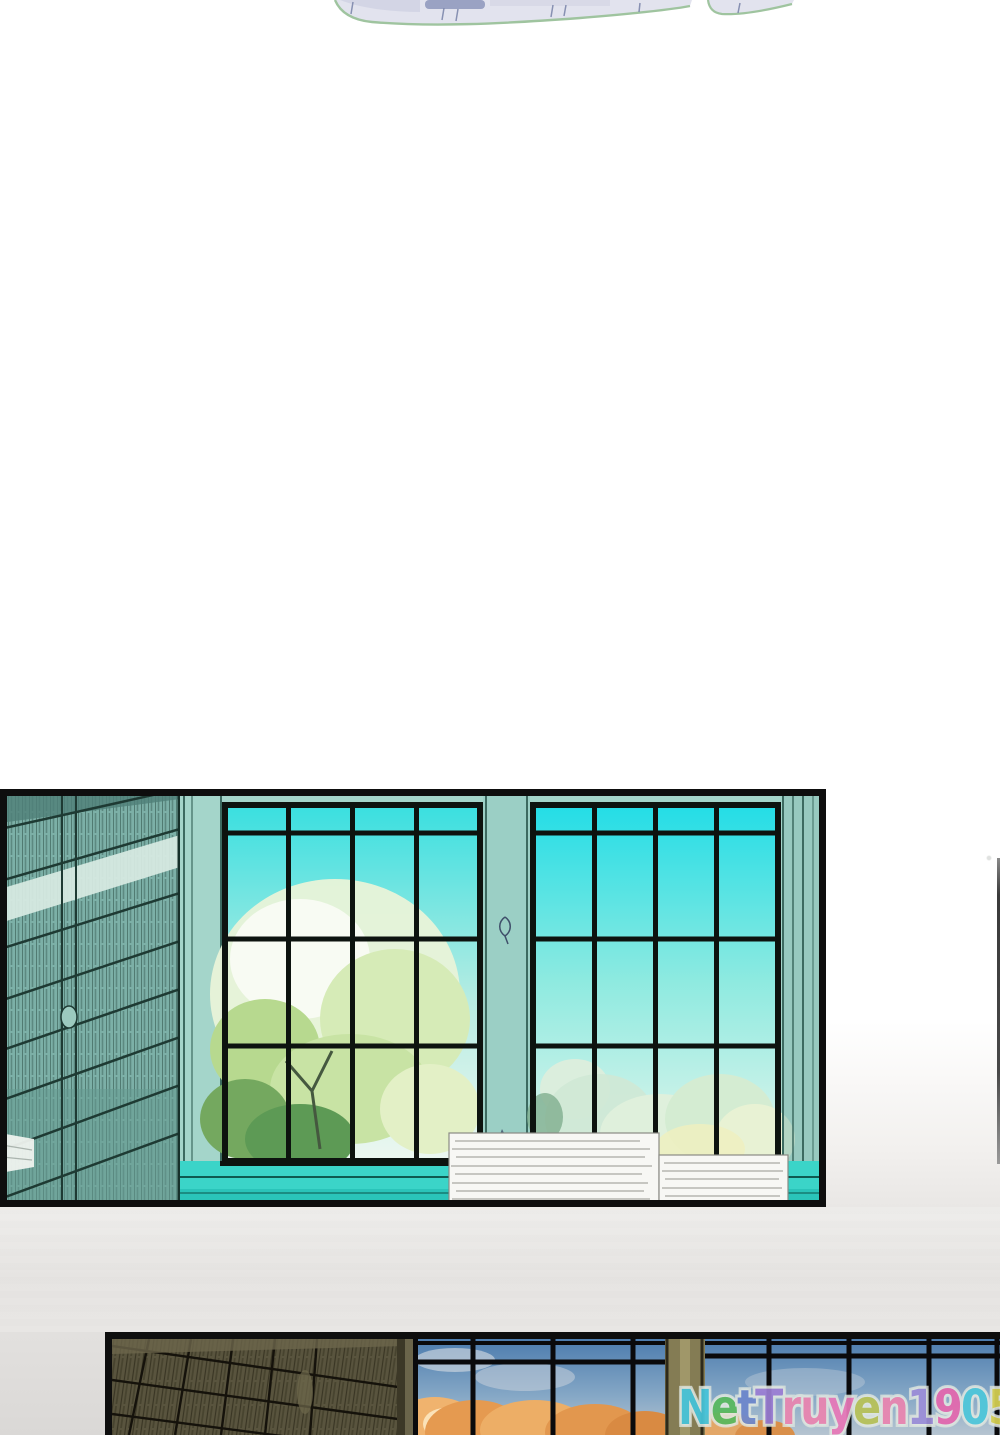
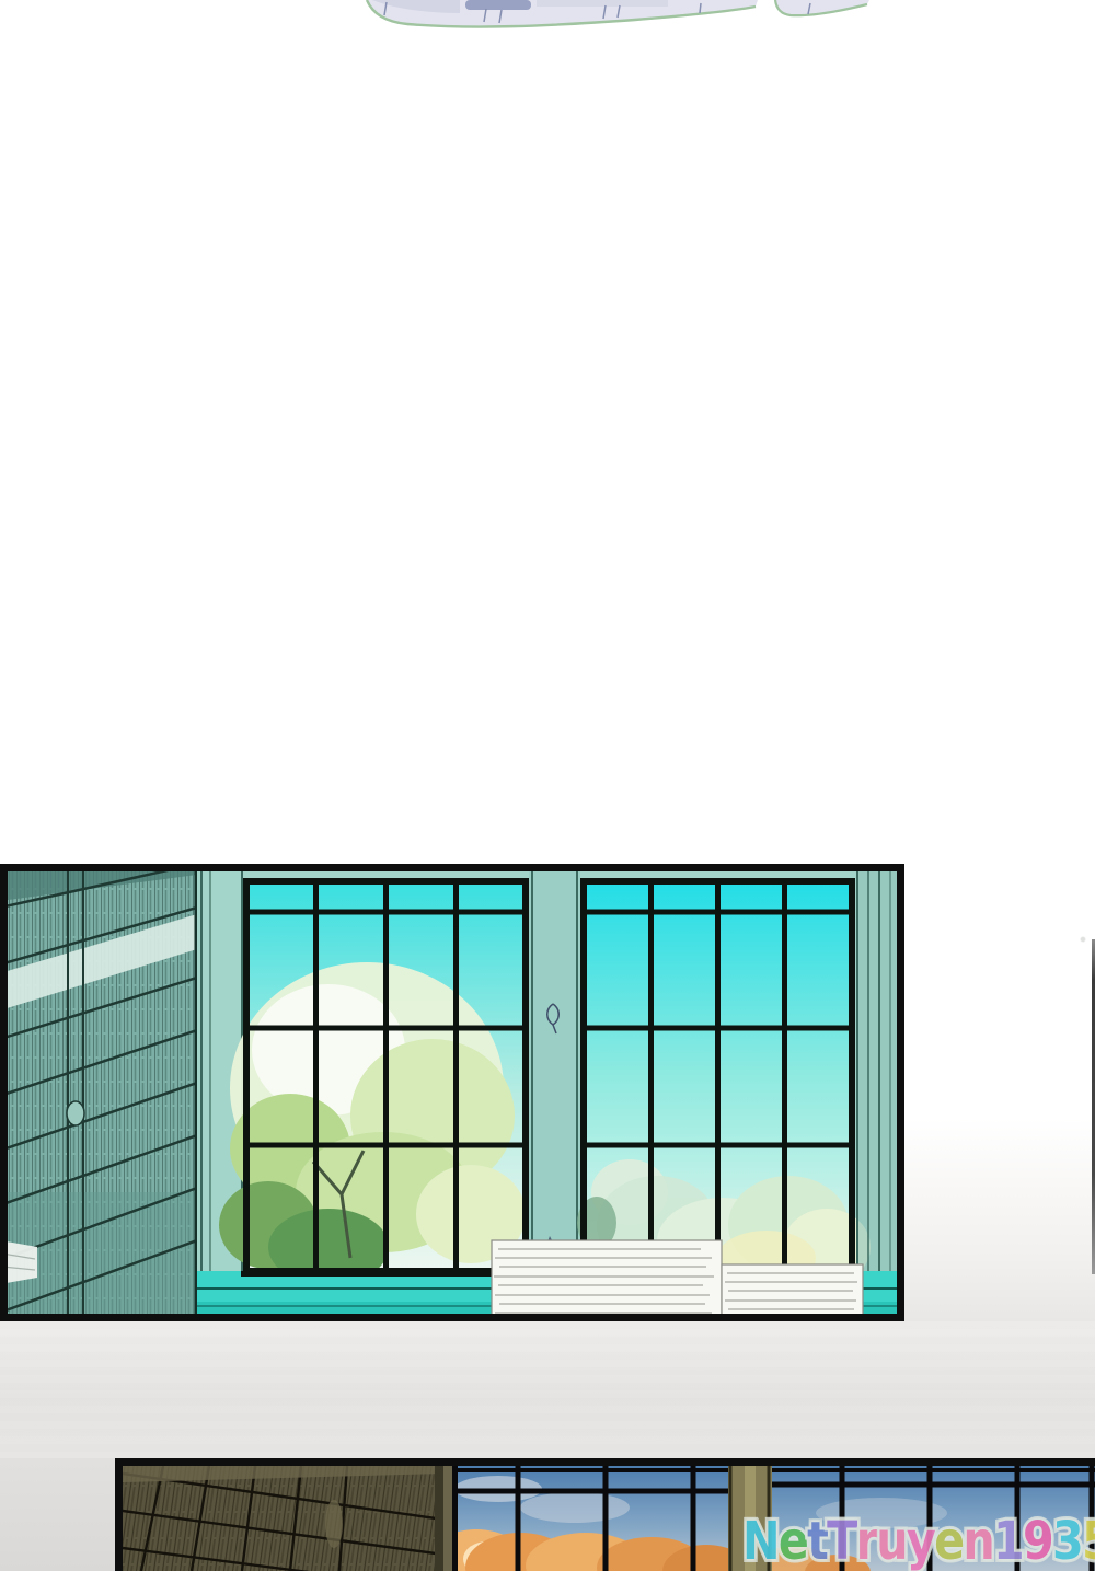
- NetTruyen190
+ NetTruyen193
